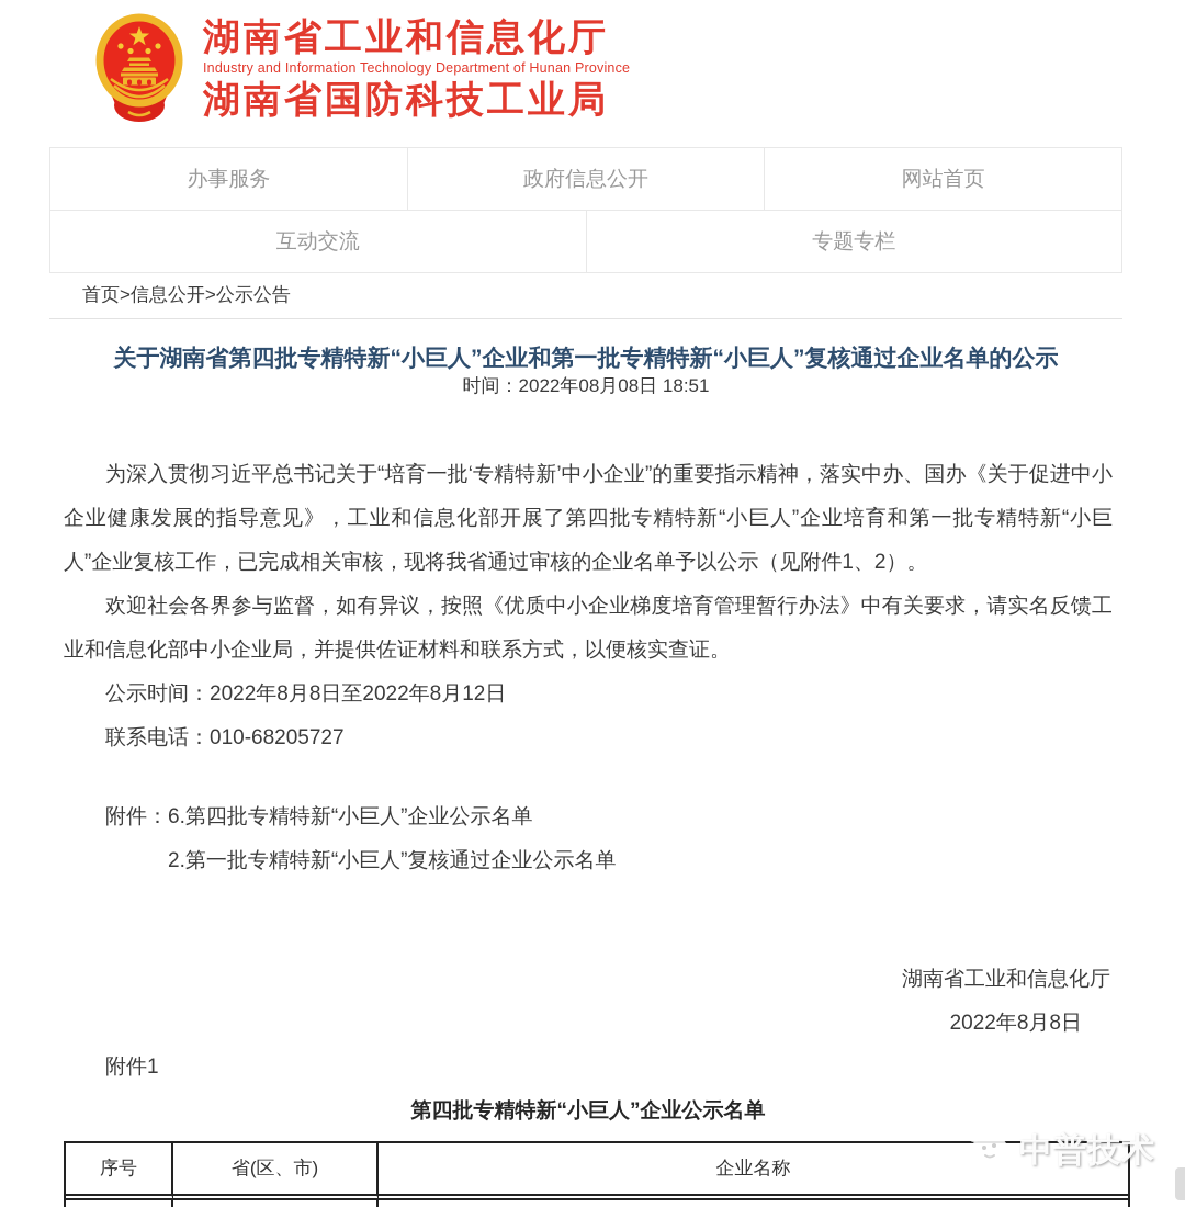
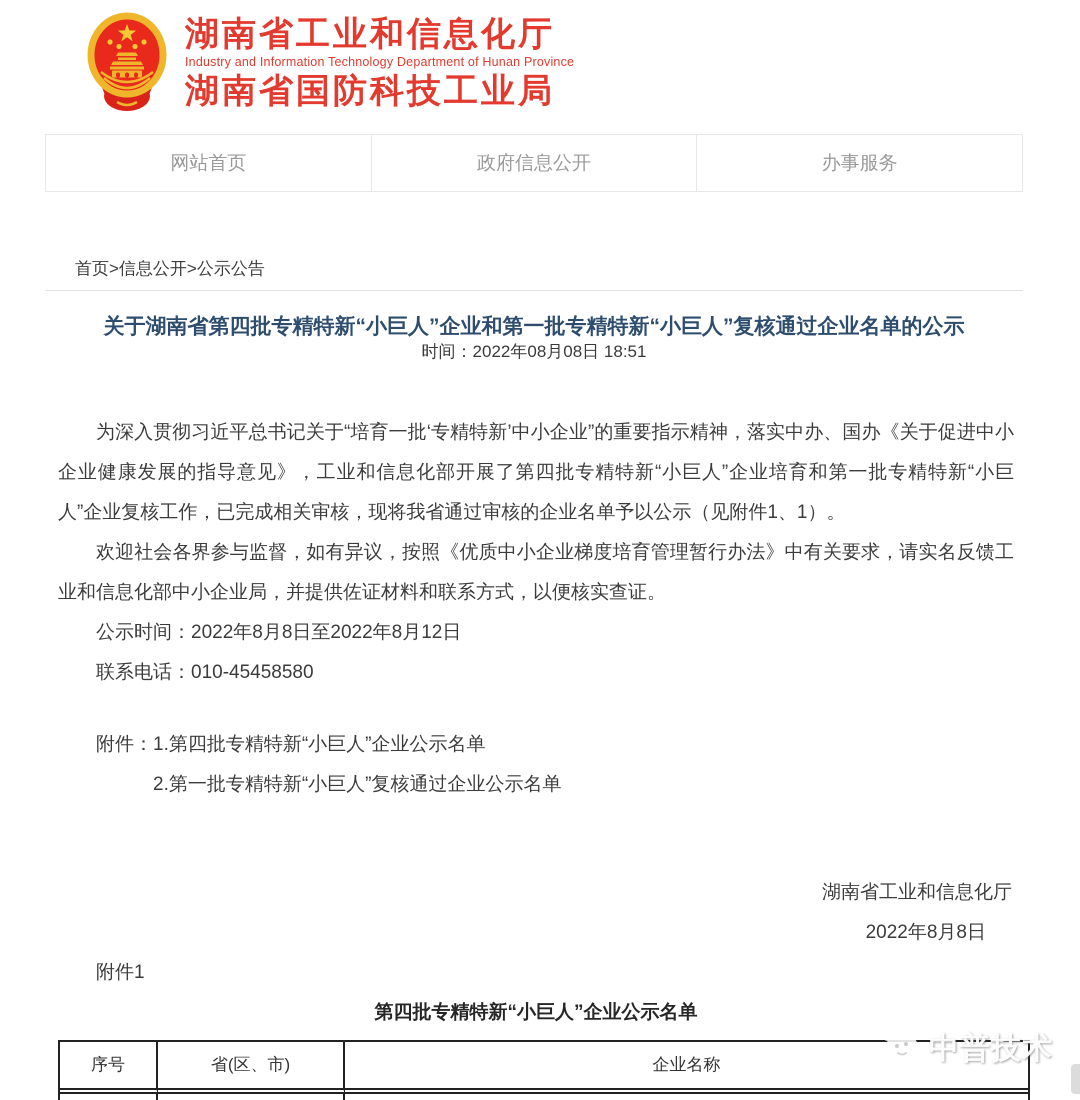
  湖南省工业和信息化厅
  Industry and Information Technology Department of Hunan Province
  湖南省国防科技工业局
- 办事服务
+ 网站首页
  政府信息公开
- 网站首页
+ 办事服务
- 互动交流
- 专题专栏
  首页>信息公开>公示公告
  关于湖南省第四批专精特新“小巨人”企业和第一批专精特新“小巨人”复核通过企业名单的公示
  时间：2022年08月08日 18:51
- 为深入贯彻习近平总书记关于“培育一批‘专精特新’中小企业”的重要指示精神，落实中办、国办《关于促进中小企业健康发展的指导意见》，工业和信息化部开展了第四批专精特新“小巨人”企业培育和第一批专精特新“小巨人”企业复核工作，已完成相关审核，现将我省通过审核的企业名单予以公示（见附件1、2）。
+ 为深入贯彻习近平总书记关于“培育一批‘专精特新’中小企业”的重要指示精神，落实中办、国办《关于促进中小企业健康发展的指导意见》，工业和信息化部开展了第四批专精特新“小巨人”企业培育和第一批专精特新“小巨人”企业复核工作，已完成相关审核，现将我省通过审核的企业名单予以公示（见附件1、1）。
  欢迎社会各界参与监督，如有异议，按照《优质中小企业梯度培育管理暂行办法》中有关要求，请实名反馈工业和信息化部中小企业局，并提供佐证材料和联系方式，以便核实查证。
  公示时间：2022年8月8日至2022年8月12日
- 联系电话：010-68205727
+ 联系电话：010-45458580
- 附件：6.第四批专精特新“小巨人”企业公示名单
+ 附件：1.第四批专精特新“小巨人”企业公示名单
  2.第一批专精特新“小巨人”复核通过企业公示名单
  湖南省工业和信息化厅
  2022年8月8日
  附件1
  第四批专精特新“小巨人”企业公示名单
  序号	省(区、市)	企业名称
  中普技术
